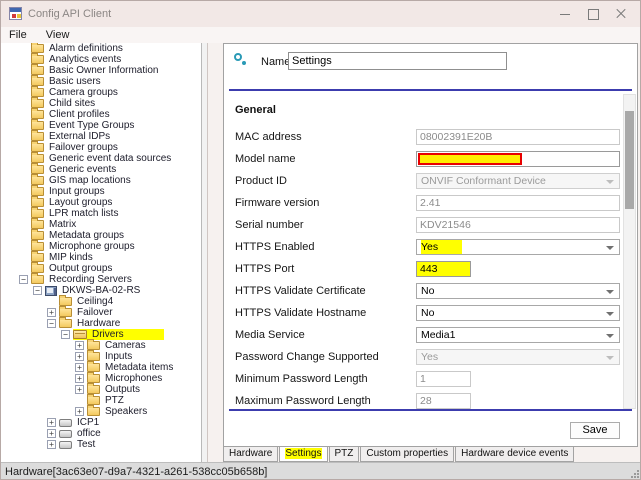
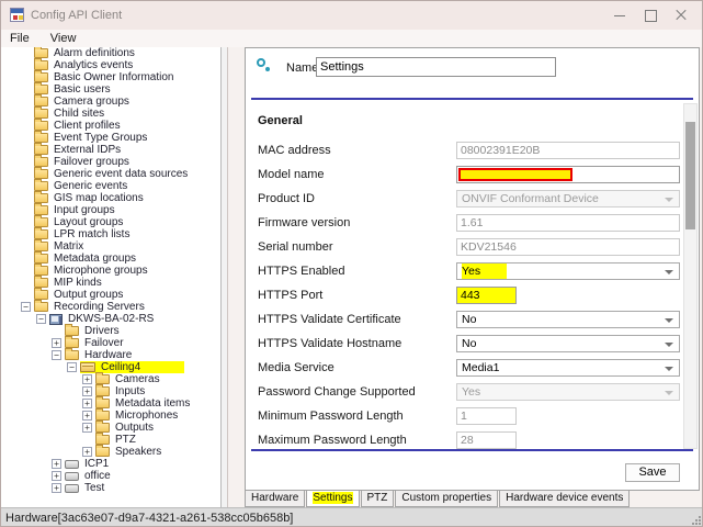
  Config API Client
  File View
  Alarm definitions
  Analytics events
  Basic Owner Information
  Basic users
  Camera groups
  Child sites
  Client profiles
  Event Type Groups
  External IDPs
  Failover groups
  Generic event data sources
  Generic events
  GIS map locations
  Input groups
  Layout groups
  LPR match lists
  Matrix
  Metadata groups
  Microphone groups
  MIP kinds
  Output groups
  −
  Recording Servers
  −
  DKWS-BA-02-RS
- Ceiling4
+ Drivers
  +
  Failover
  −
  Hardware
  −
- Drivers
+ Ceiling4
  +
  Cameras
  +
  Inputs
  +
  Metadata items
  +
  Microphones
  +
  Outputs
  PTZ
  +
  Speakers
  +
  ICP1
  +
  office
  +
  Test
  Settings
  General
  MAC address
  08002391E20B
  Model name
  Product ID
  ONVIF Conformant Device
  Firmware version
- 2.41
+ 1.61
  Serial number
  KDV21546
  HTTPS Enabled
  Yes
  HTTPS Port
  443
  HTTPS Validate Certificate
  No
  HTTPS Validate Hostname
  No
  Media Service
  Media1
  Password Change Supported
  Yes
  Minimum Password Length
  1
  Maximum Password Length
  28
  Save
  Hardware
  Settings
  PTZ
  Custom properties
  Hardware device events
  Hardware[3ac63e07-d9a7-4321-a261-538cc05b658b]
